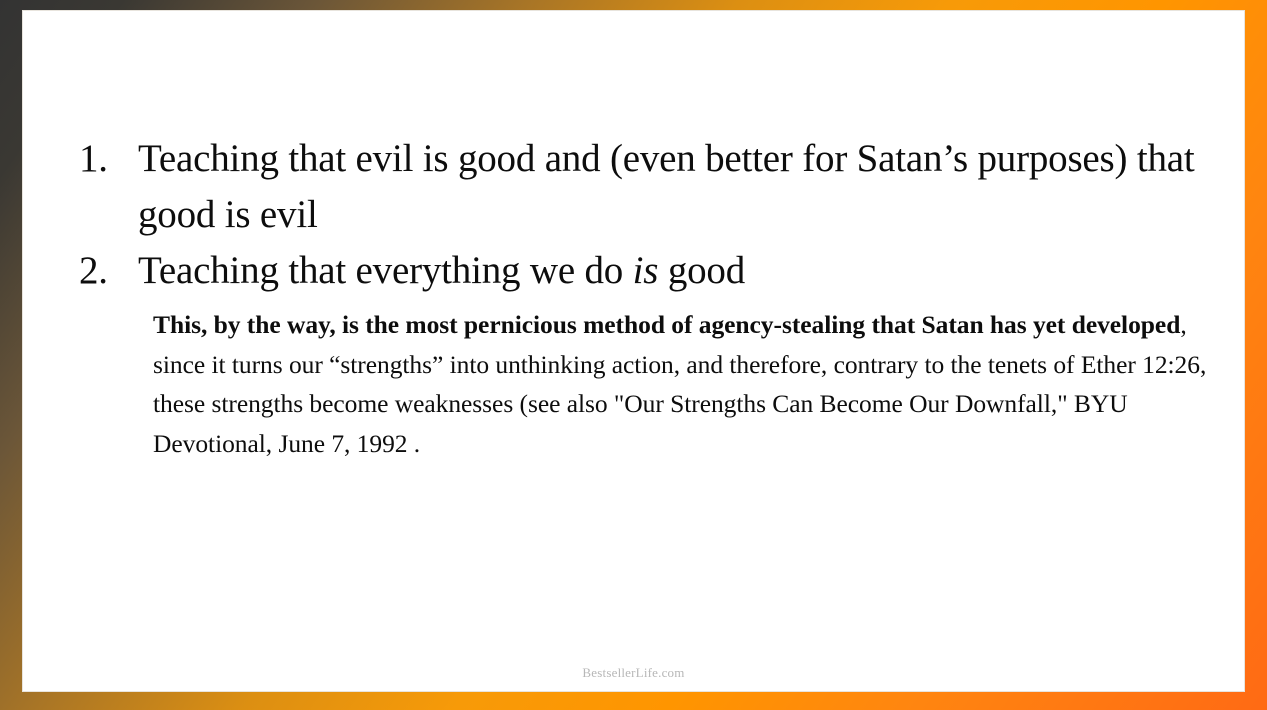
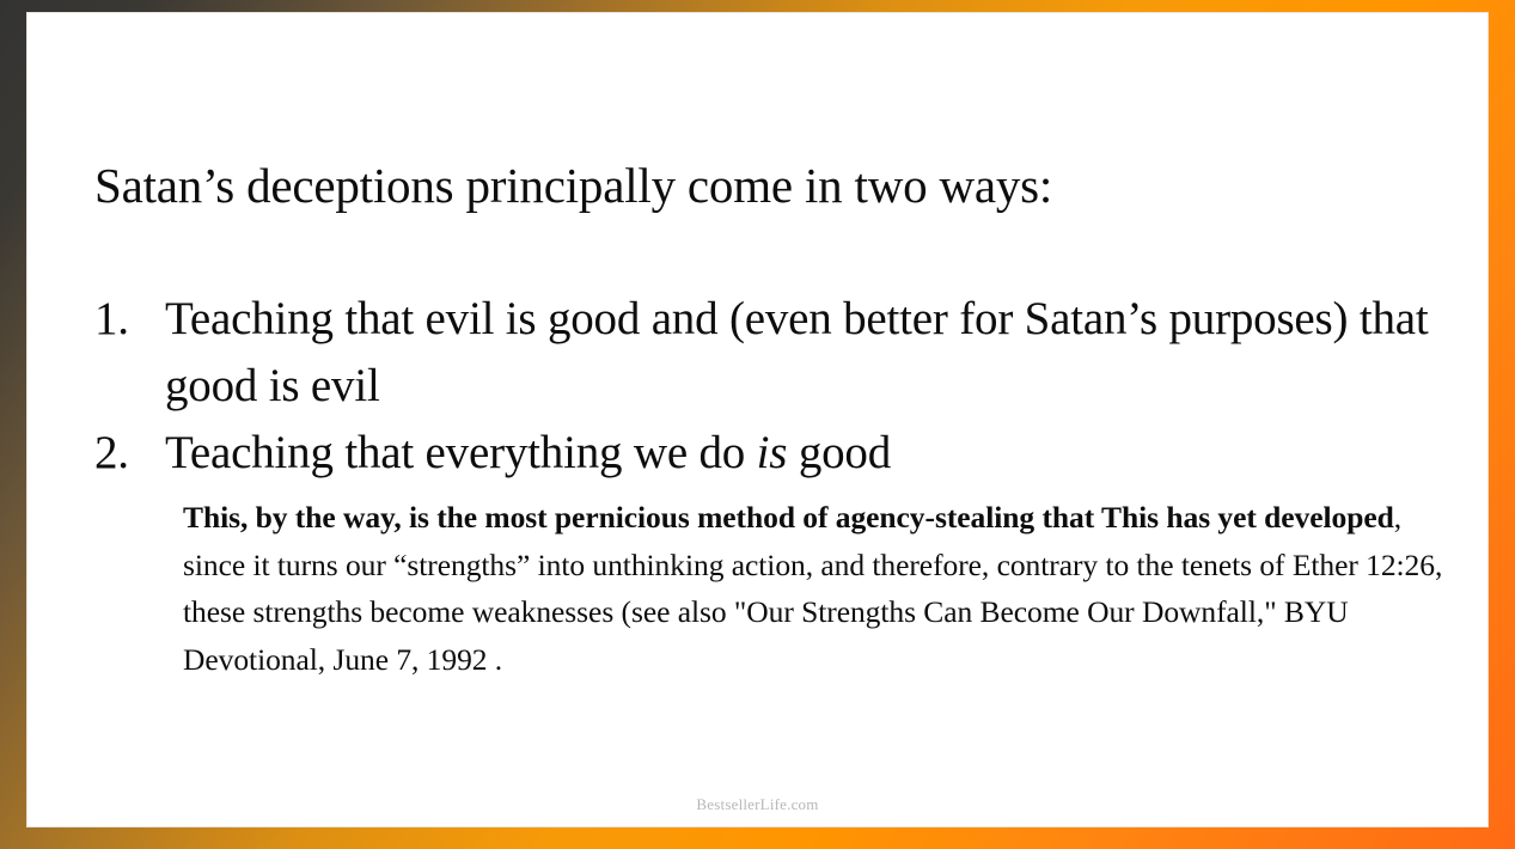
+ Satan’s deceptions principally come in two ways:
  1.
  Teaching that evil is good and (even better for Satan’s purposes) that good is evil
  2.
  Teaching that everything we do is good
- This, by the way, is the most pernicious method of agency-stealing that Satan has yet developed, since it turns our “strengths” into unthinking action, and therefore, contrary to the tenets of Ether 12:26, these strengths become weaknesses (see also "Our Strengths Can Become Our Downfall," BYU Devotional, June 7, 1992 .
+ This, by the way, is the most pernicious method of agency-stealing that This has yet developed, since it turns our “strengths” into unthinking action, and therefore, contrary to the tenets of Ether 12:26, these strengths become weaknesses (see also "Our Strengths Can Become Our Downfall," BYU Devotional, June 7, 1992 .
  BestsellerLife.com
